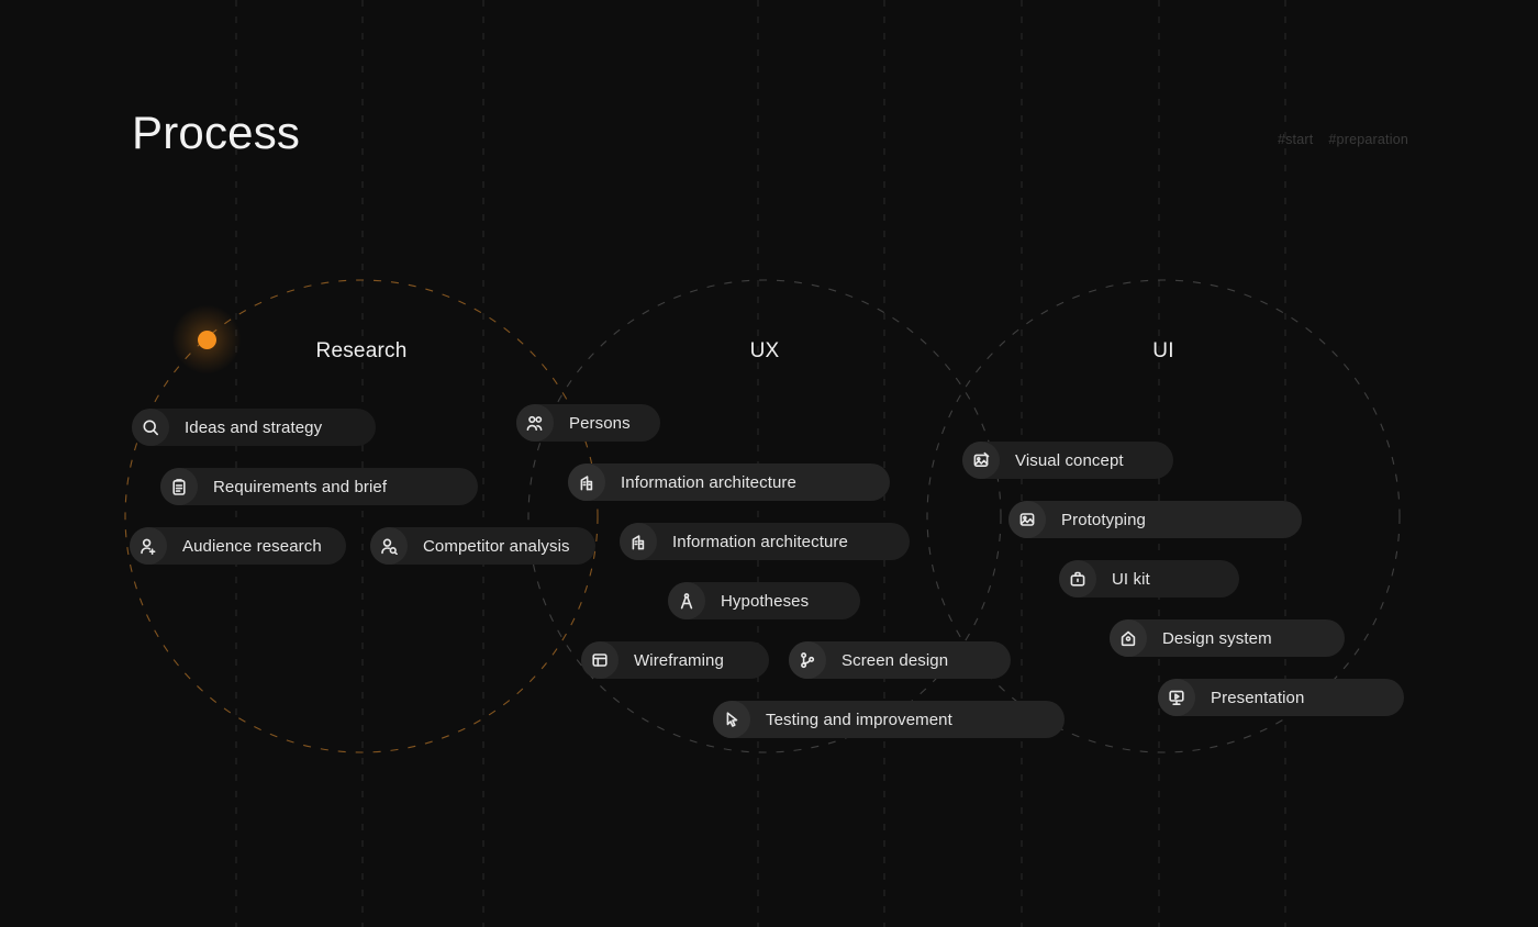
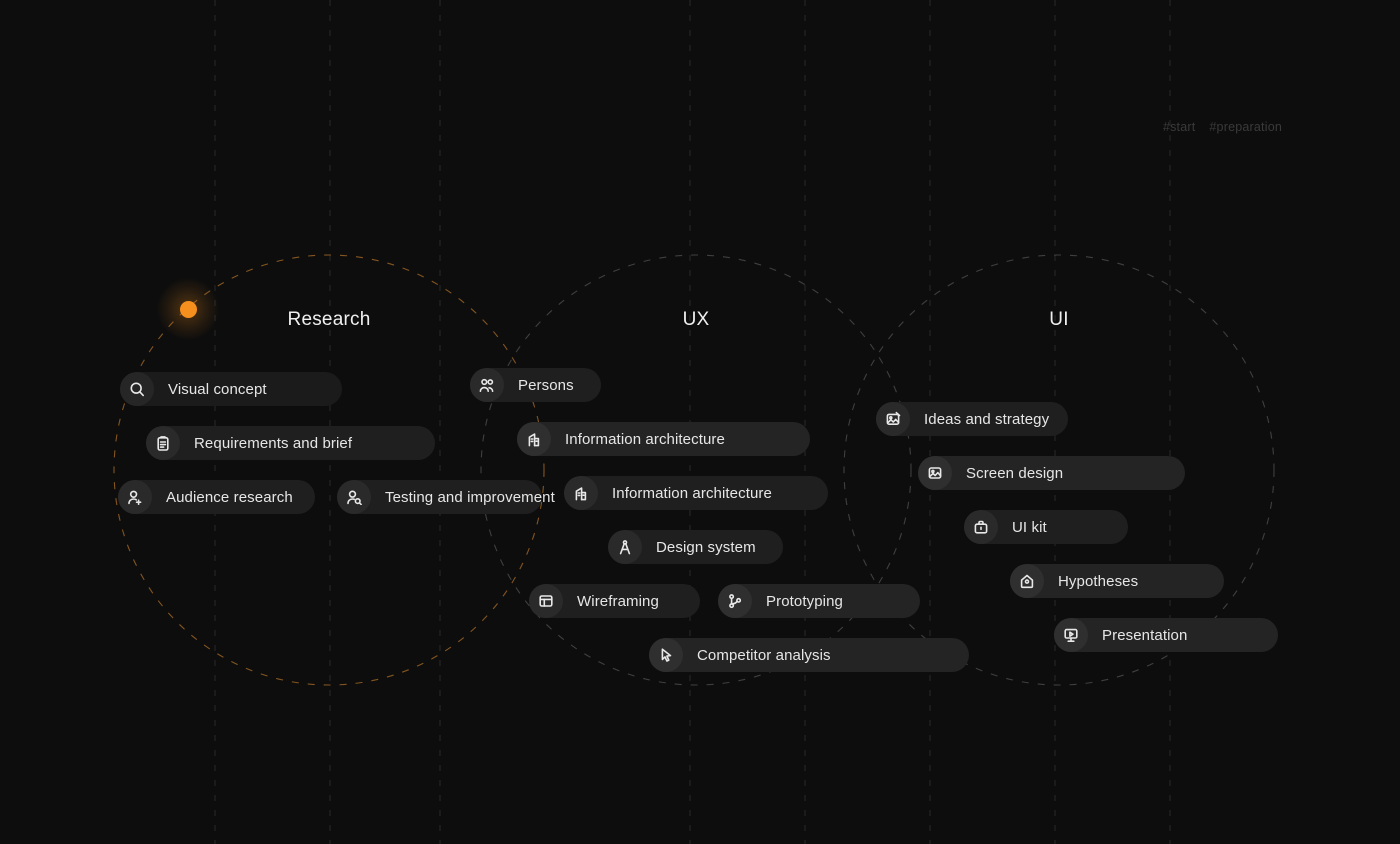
- Process
  #start
  #preparation
  Research
  UX
  UI
- Ideas and strategy
+ Visual concept
  Requirements and brief
  Audience research
- Competitor analysis
+ Testing and improvement
  Persons
  Information architecture
  Information architecture
- Hypotheses
+ Design system
  Wireframing
- Screen design
+ Prototyping
- Testing and improvement
+ Competitor analysis
- Visual concept
+ Ideas and strategy
- Prototyping
+ Screen design
  UI kit
- Design system
+ Hypotheses
  Presentation
